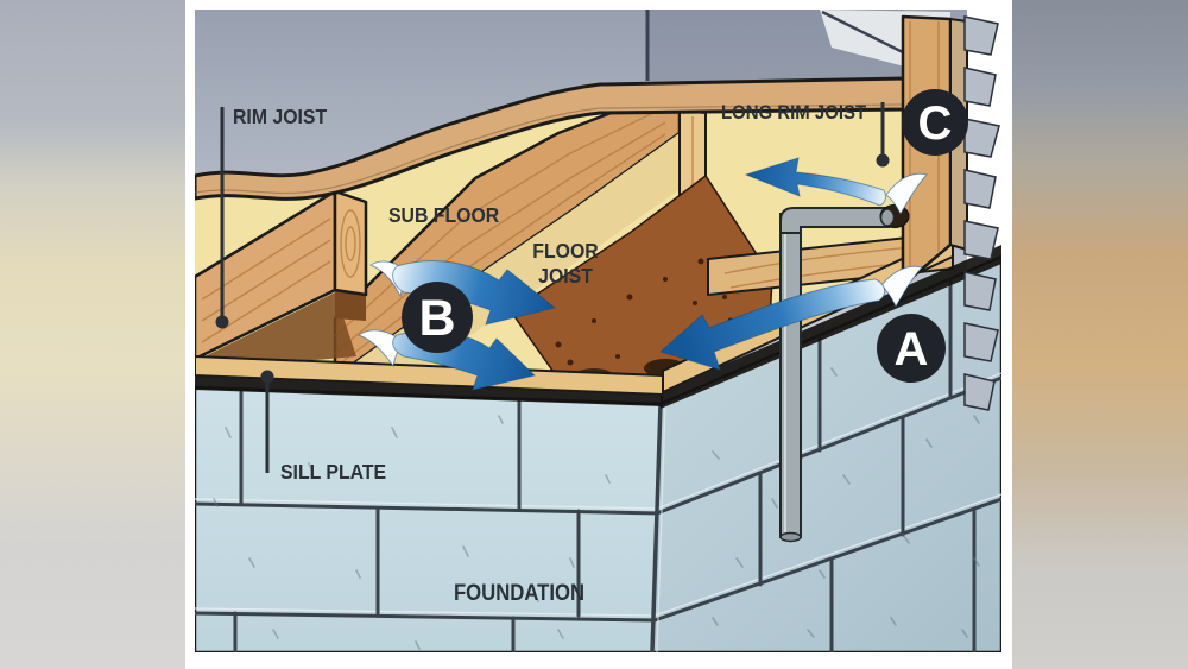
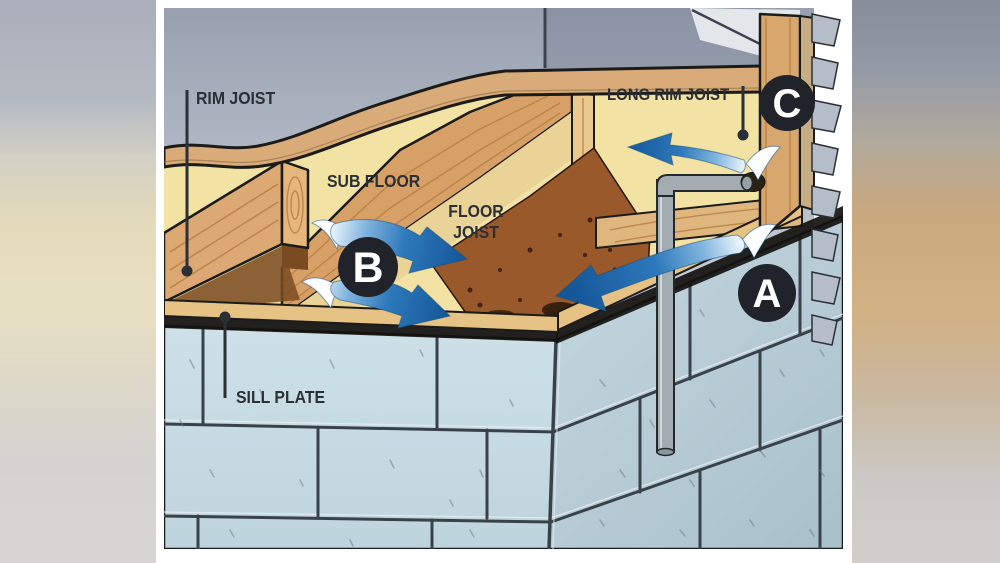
  RIM JOIST
  SUB FLOOR
  FLOOR
  JOIST
  LONG RIM JOIST
  SILL PLATE
- FOUNDATION
  B
  C
  A
